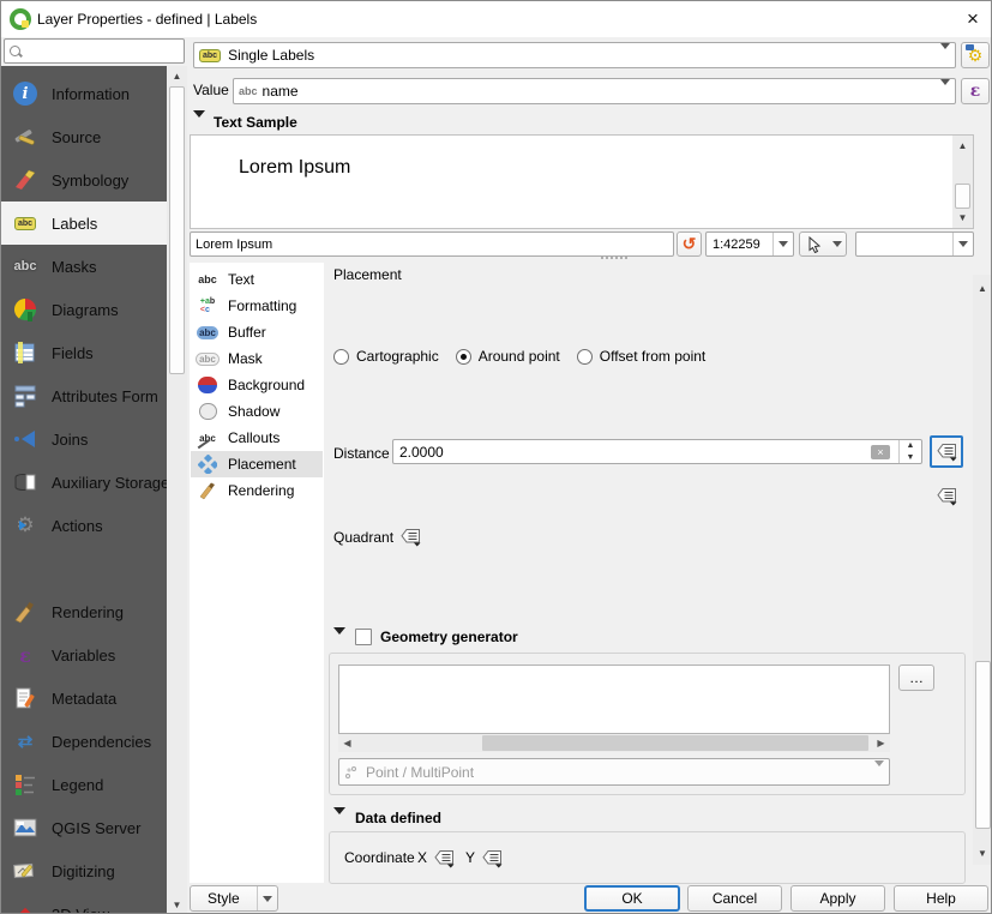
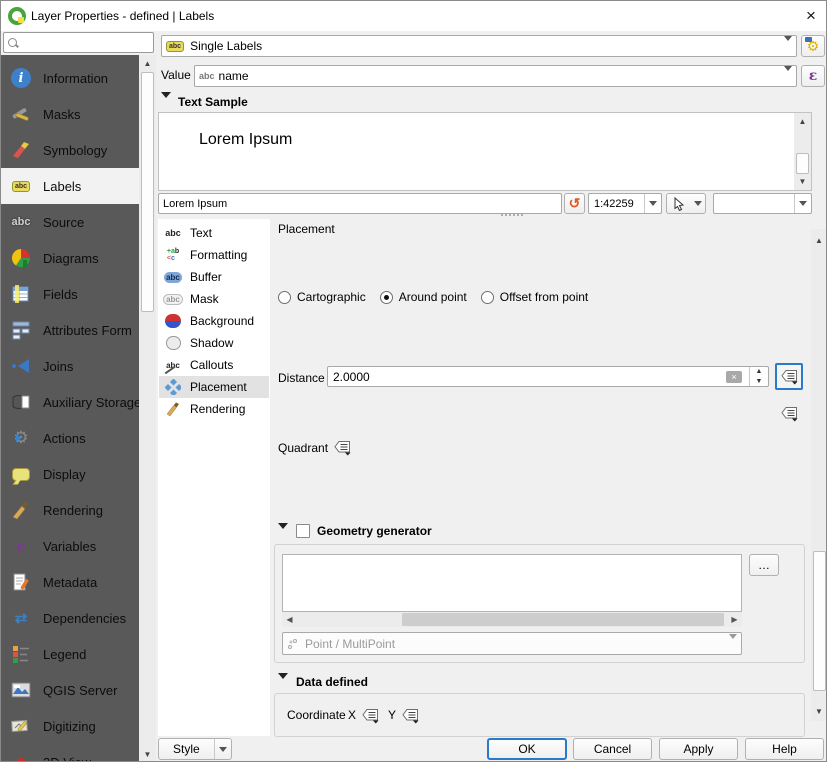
  Layer Properties - defined | Labels
  ×
  i
  Information
- Source
+ Masks
  Symbology
  Labels
  abc
- Masks
+ Source
  Diagrams
  Fields
  Attributes Form
  Joins
  Auxiliary Storage
  ⚙
  Actions
+ Display
  Rendering
  ε
  Variables
  Metadata
  ⇄
  Dependencies
  Legend
  QGIS Server
  Digitizing
  ▲
  ▼
  Single Labels
  ⚙
  Value
  abc
  name
  ε
  Text Sample
  Lorem Ipsum
  ▲
  ▼
  Lorem Ipsum
  ↺
  1:42259
  abc
  Text
  Formatting
  abc
  Buffer
  abc
  Mask
  Background
  Shadow
  abc
  Callouts
  Placement
  Rendering
  Placement
  Cartographic
  Around point
  Offset from point
  Distance
  2.0000
  ×
  Quadrant
  Geometry generator
  …
  ◀
  ▶
  Point / MultiPoint
  Data defined
  Coordinate
  X
  Y
  ▲
  ▼
  Style
  OK
  Cancel
  Apply
  Help
